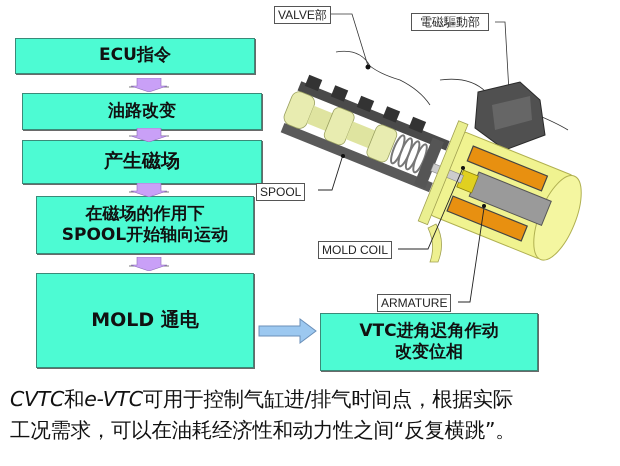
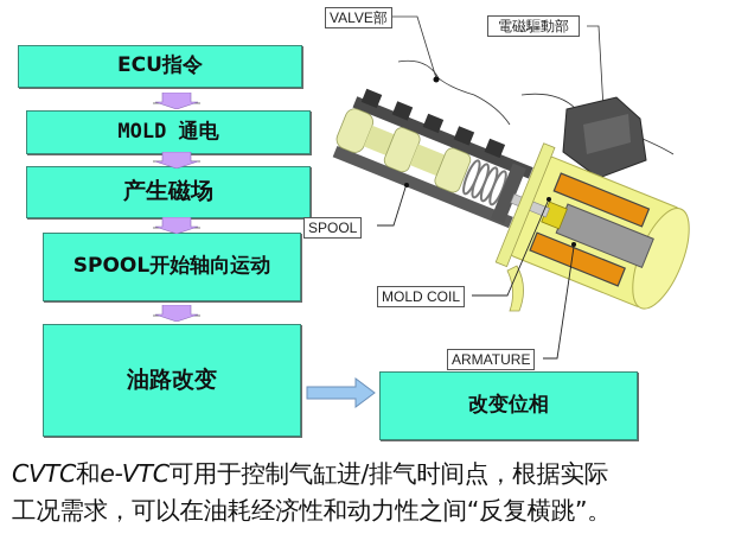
  ECU指令
- 油路改变
+ MOLD 通电
  产生磁场
- 在磁场的作用下
  SPOOL开始轴向运动
- MOLD 通电
+ 油路改变
- VTC进角迟角作动
  改变位相
  VALVE部
  電磁驅動部
  SPOOL
  MOLD COIL
  ARMATURE
  CVTC和e-VTC可用于控制气缸进/排气时间点，根据实际
  工况需求，可以在油耗经济性和动力性之间“反复横跳”。
